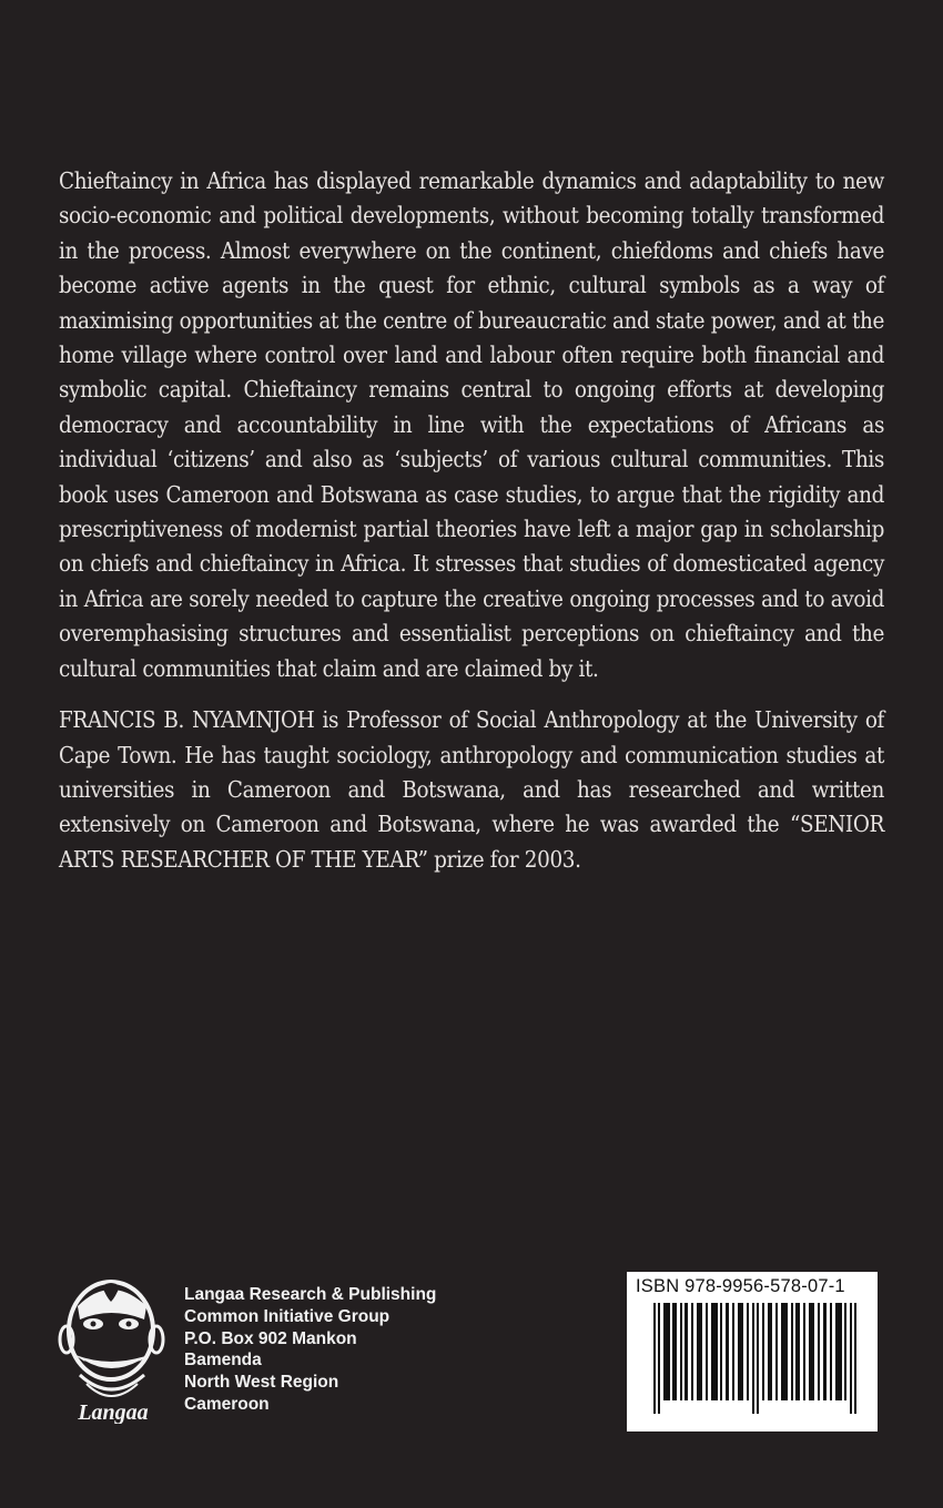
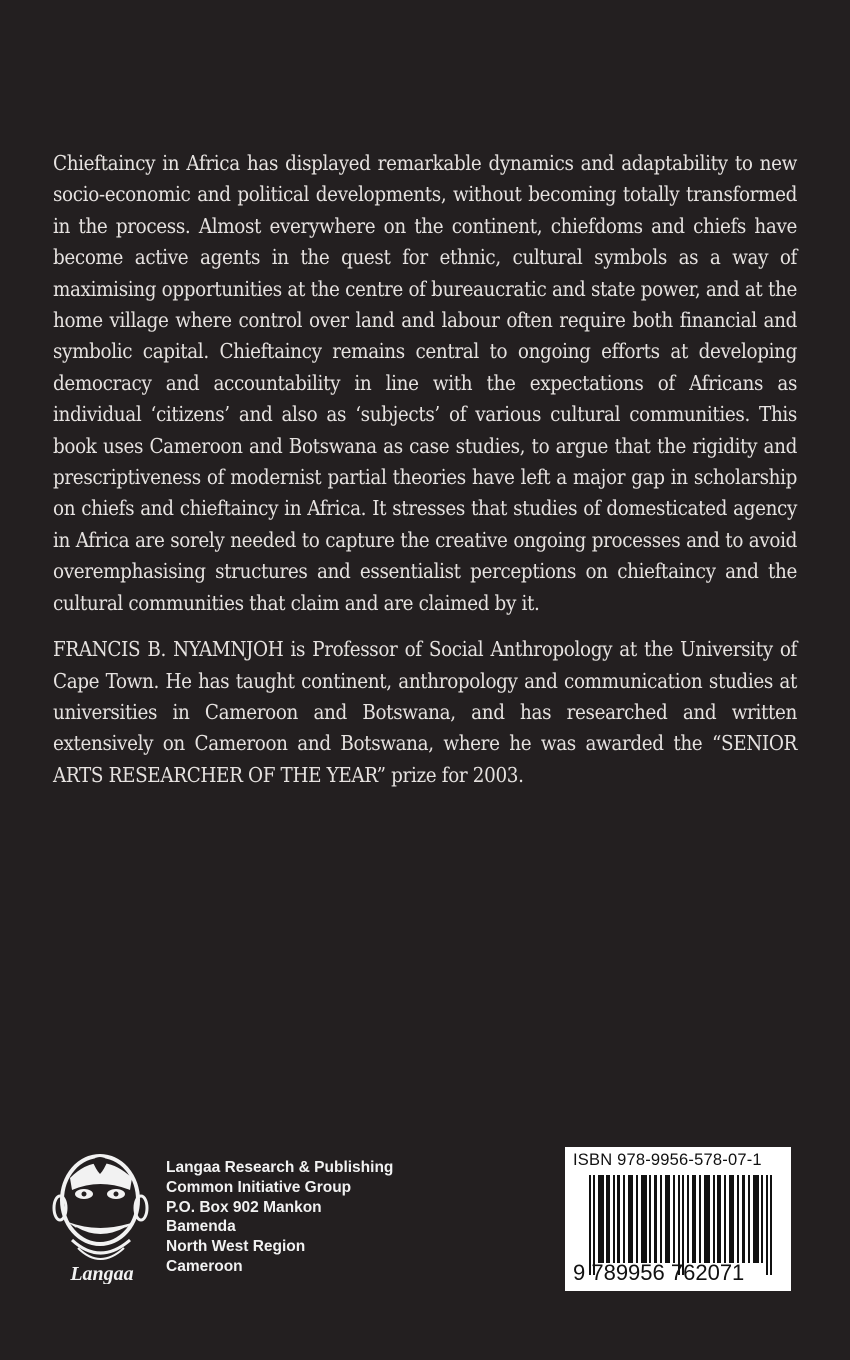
  Chieftaincy in Africa has displayed remarkable dynamics and adaptability to new socio-economic and political developments, without becoming totally transformed in the process. Almost everywhere on the continent, chiefdoms and chiefs have become active agents in the quest for ethnic, cultural symbols as a way of maximising opportunities at the centre of bureaucratic and state power, and at the home village where control over land and labour often require both financial and symbolic capital. Chieftaincy remains central to ongoing efforts at developing democracy and accountability in line with the expectations of Africans as individual ‘citizens’ and also as ‘subjects’ of various cultural communities. This book uses Cameroon and Botswana as case studies, to argue that the rigidity and prescriptiveness of modernist partial theories have left a major gap in scholarship on chiefs and chieftaincy in Africa. It stresses that studies of domesticated agency in Africa are sorely needed to capture the creative ongoing processes and to avoid overemphasising structures and essentialist perceptions on chieftaincy and the cultural communities that claim and are claimed by it.
- FRANCIS B. NYAMNJOH is Professor of Social Anthropology at the University of Cape Town. He has taught sociology, anthropology and communication studies at universities in Cameroon and Botswana, and has researched and written extensively on Cameroon and Botswana, where he was awarded the “SENIOR ARTS RESEARCHER OF THE YEAR” prize for 2003.
+ FRANCIS B. NYAMNJOH is Professor of Social Anthropology at the University of Cape Town. He has taught continent, anthropology and communication studies at universities in Cameroon and Botswana, and has researched and written extensively on Cameroon and Botswana, where he was awarded the “SENIOR ARTS RESEARCHER OF THE YEAR” prize for 2003.
  Langaa
  Langaa Research & Publishing
  Common Initiative Group
  P.O. Box 902 Mankon
  Bamenda
  North West Region
  Cameroon
  ISBN 978-9956-578-07-1
+ 9 789956 762071
